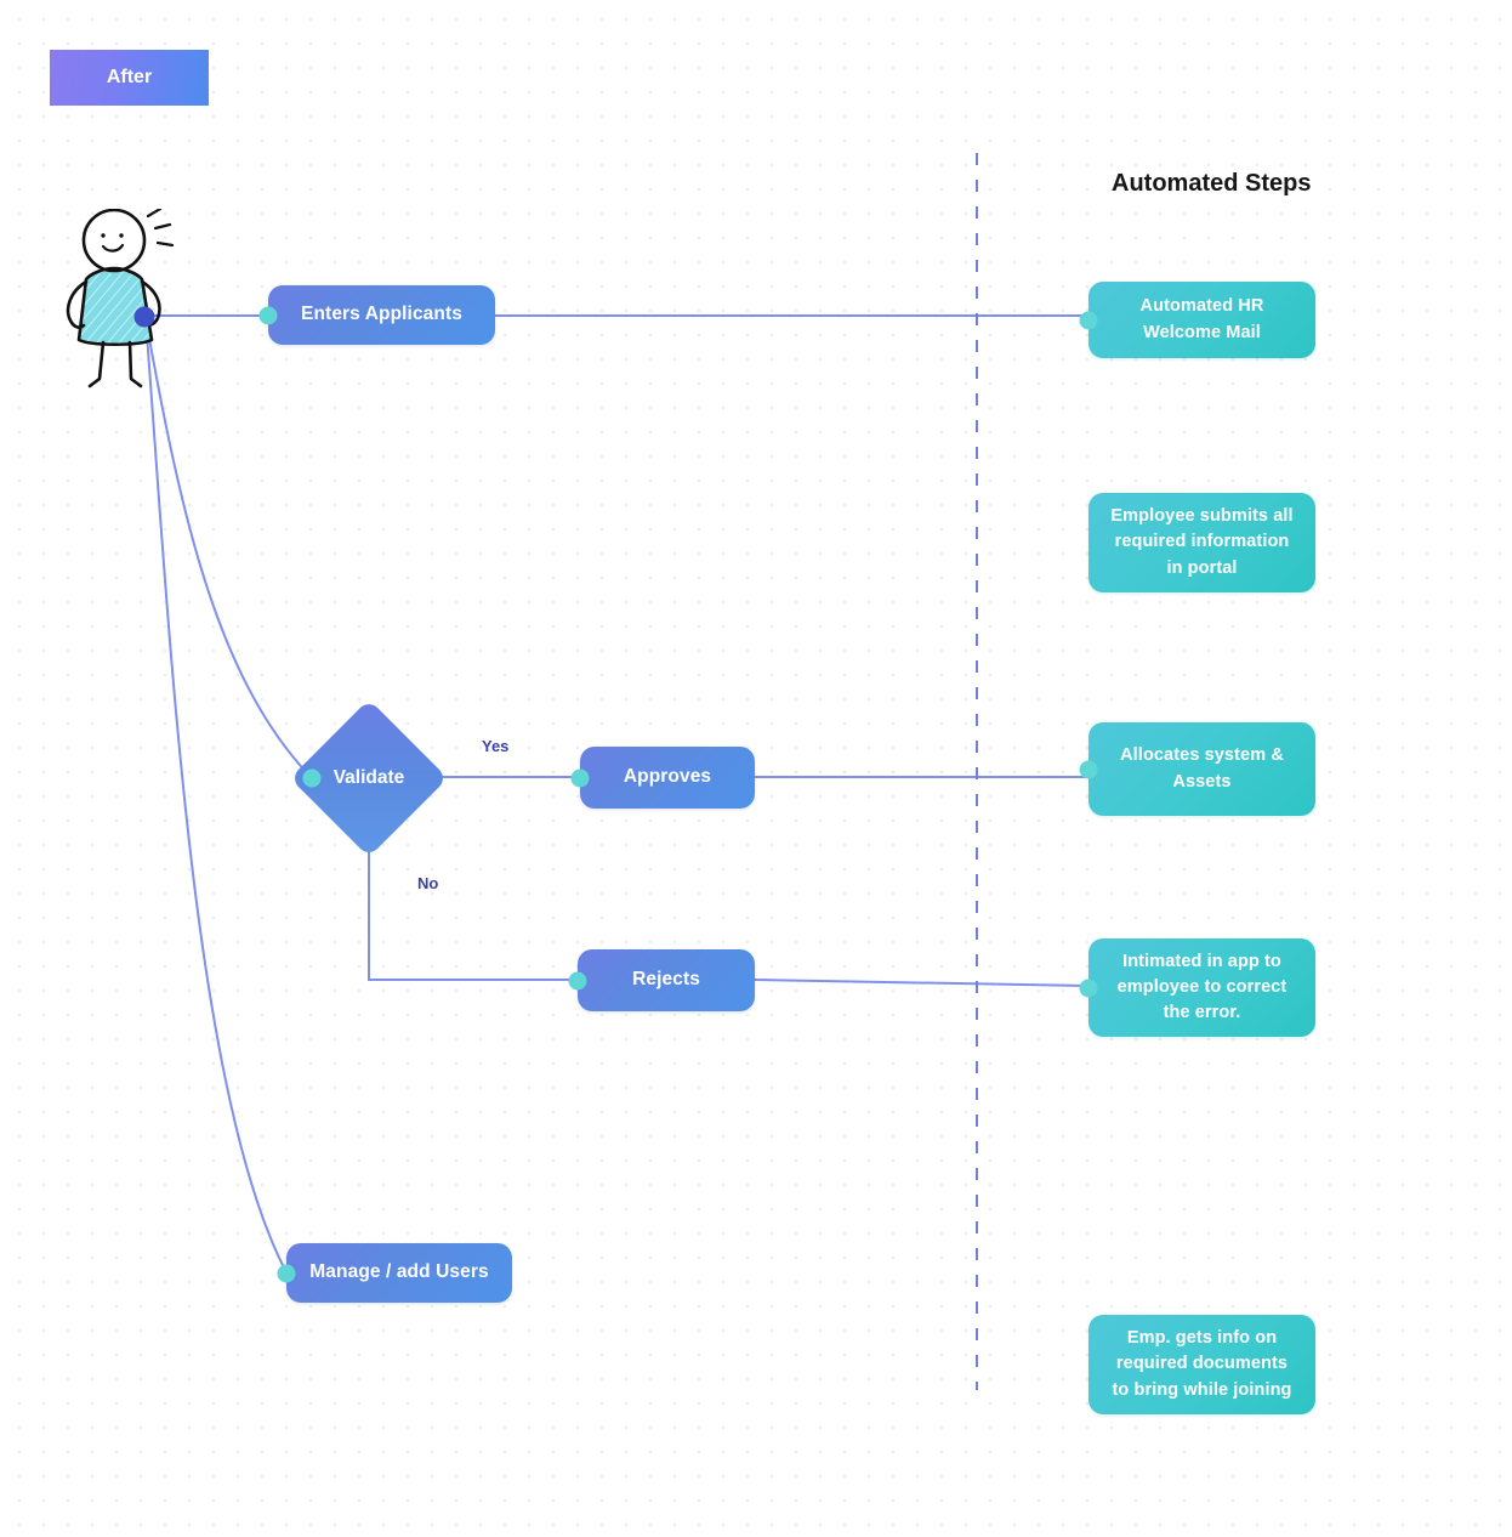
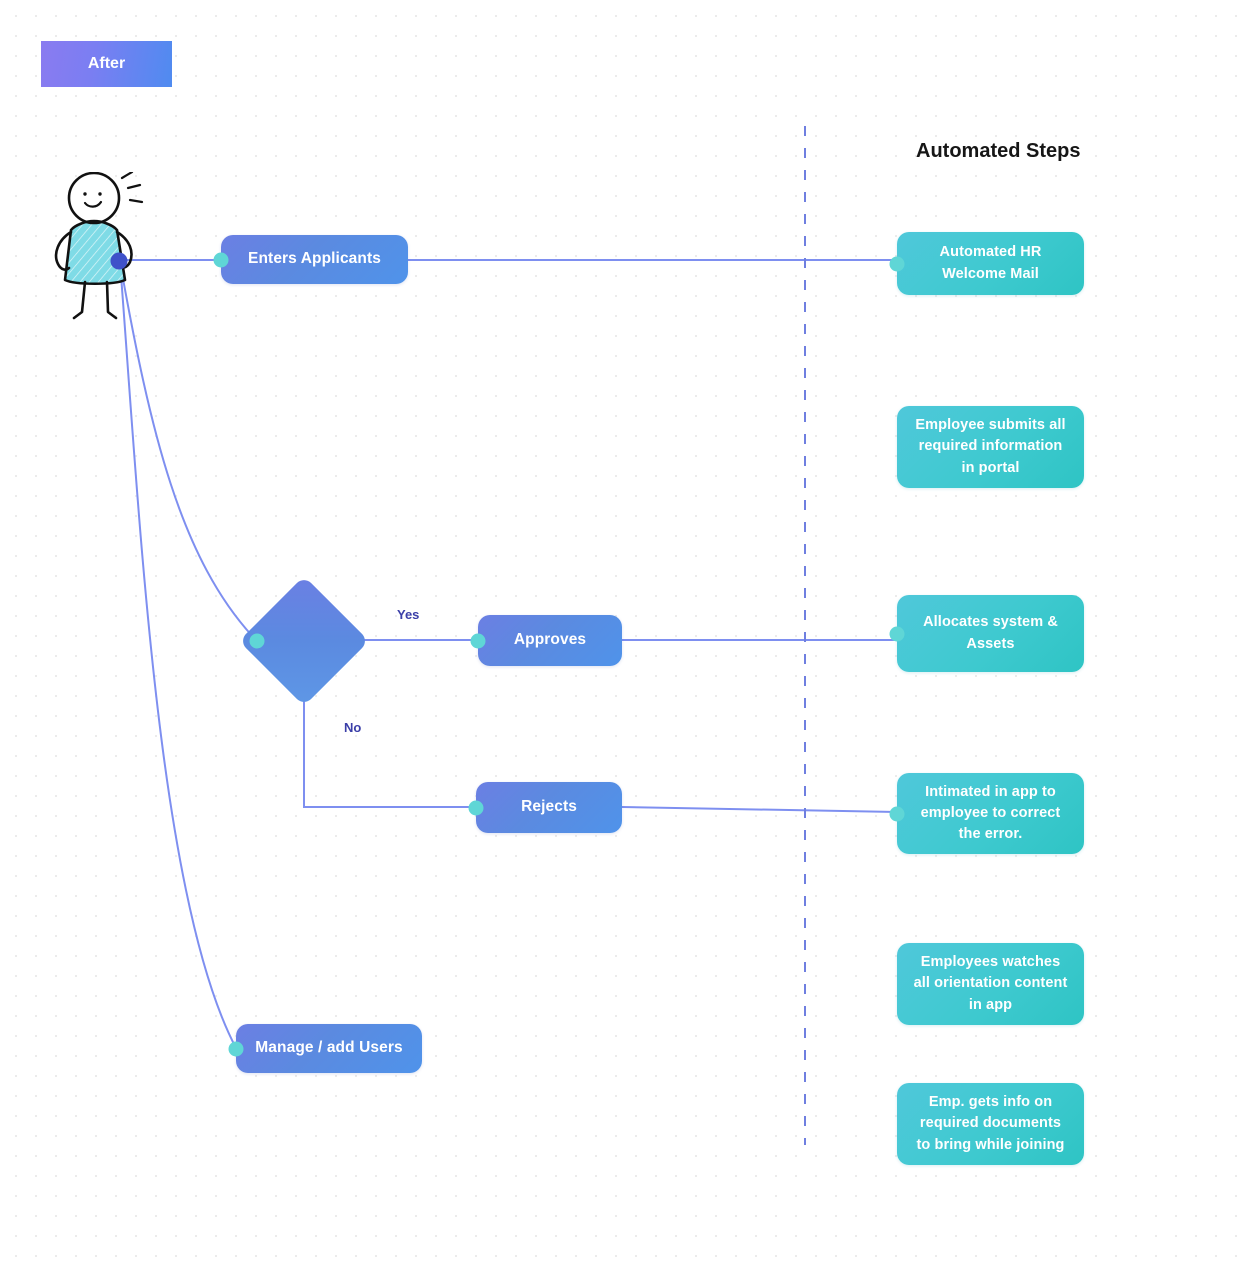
  After
  Automated Steps
  Enters Applicants
- Validate
  Approves
  Rejects
  Manage / add Users
  Yes
  No
  Automated HR
  Welcome Mail
  Employee submits all
  required information
  in portal
  Allocates system &
  Assets
  Intimated in app to
  employee to correct
  the error.
+ Employees watches
+ all orientation content
+ in app
  Emp. gets info on
  required documents
  to bring while joining
